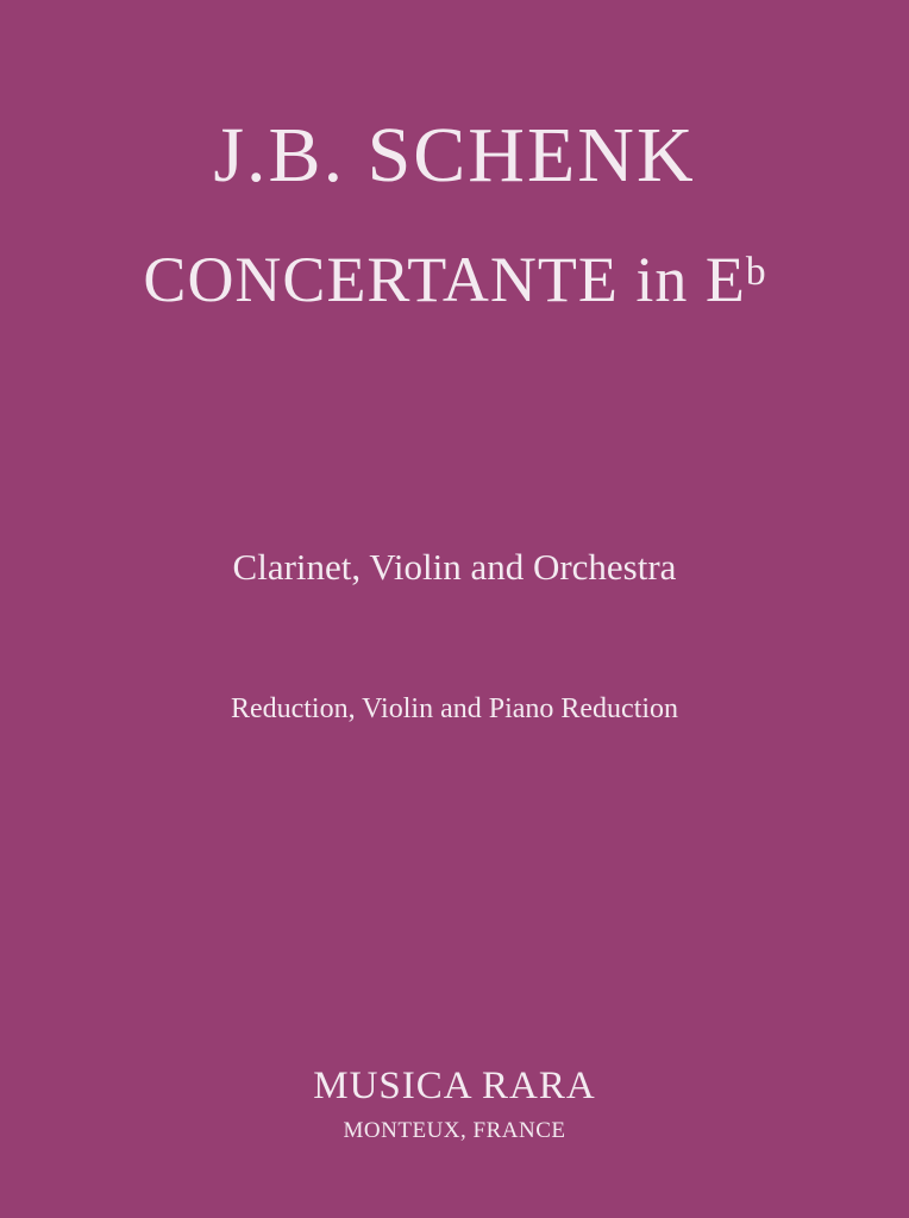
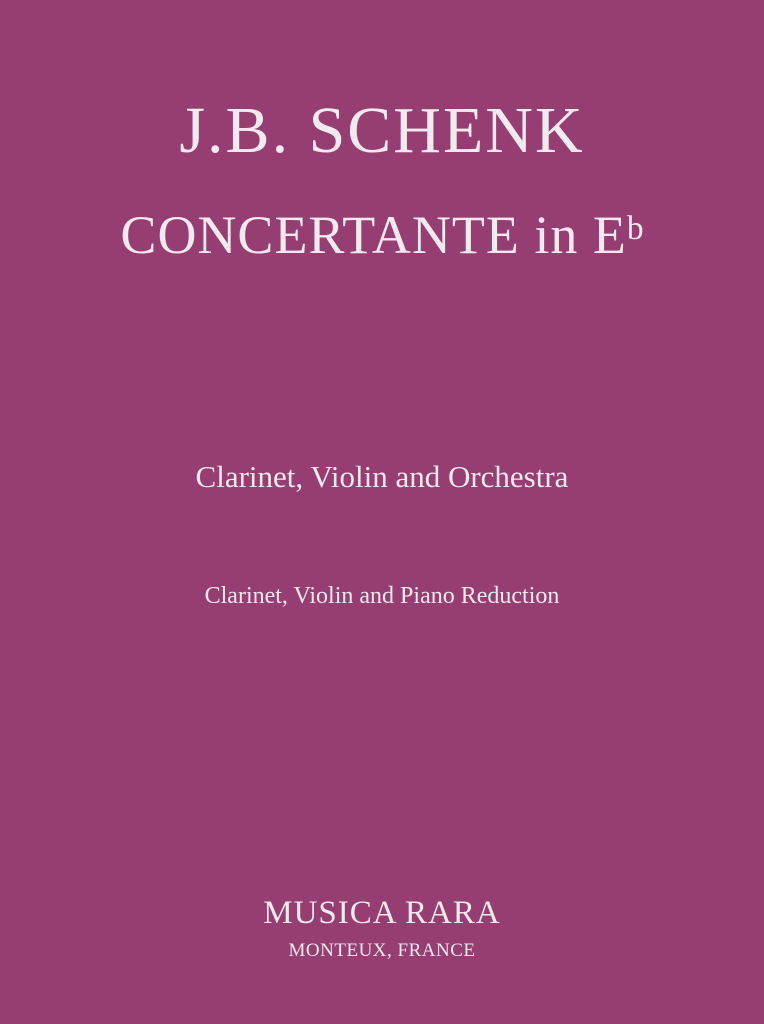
  J.B. SCHENK
  CONCERTANTE in Eb
  Clarinet, Violin and Orchestra
- Reduction, Violin and Piano Reduction
+ Clarinet, Violin and Piano Reduction
  MUSICA RARA
  MONTEUX, FRANCE
